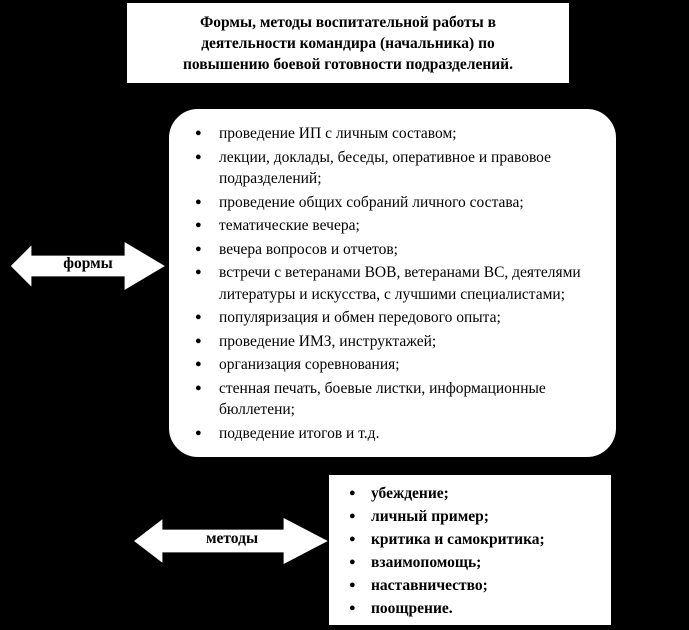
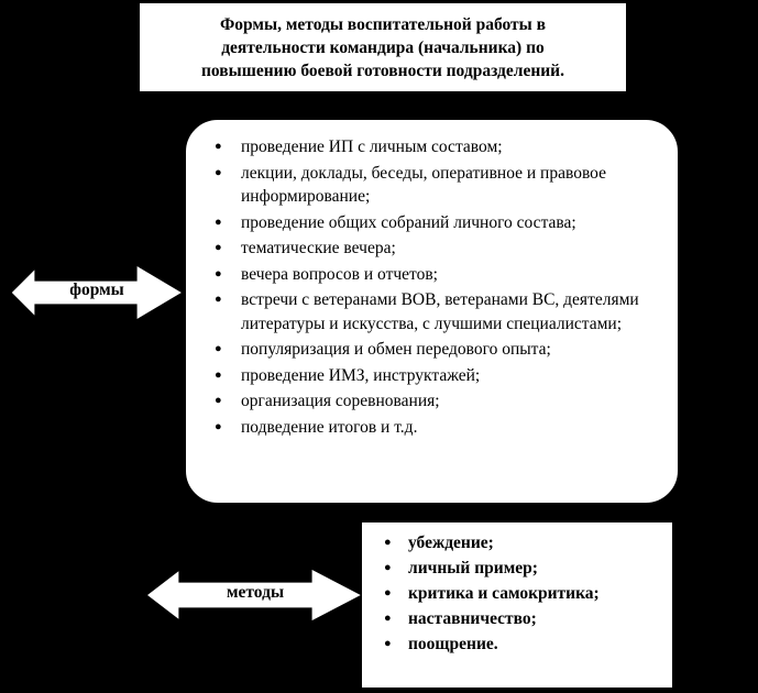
  Формы, методы воспитательной работы в
  деятельности командира (начальника) по
  повышению боевой готовности подразделений.
  формы
  проведение ИП с личным составом;
- лекции, доклады, беседы, оперативное и правовое подразделений;
+ лекции, доклады, беседы, оперативное и правовое информирование;
  проведение общих собраний личного состава;
  тематические вечера;
  вечера вопросов и отчетов;
  встречи с ветеранами ВОВ, ветеранами ВС, деятелями литературы и искусства, с лучшими специалистами;
  популяризация и обмен передового опыта;
  проведение ИМЗ, инструктажей;
  организация соревнования;
- стенная печать, боевые листки, информационные бюллетени;
  подведение итогов и т.д.
  методы
  убеждение;
  личный пример;
  критика и самокритика;
- взаимопомощь;
  наставничество;
  поощрение.
